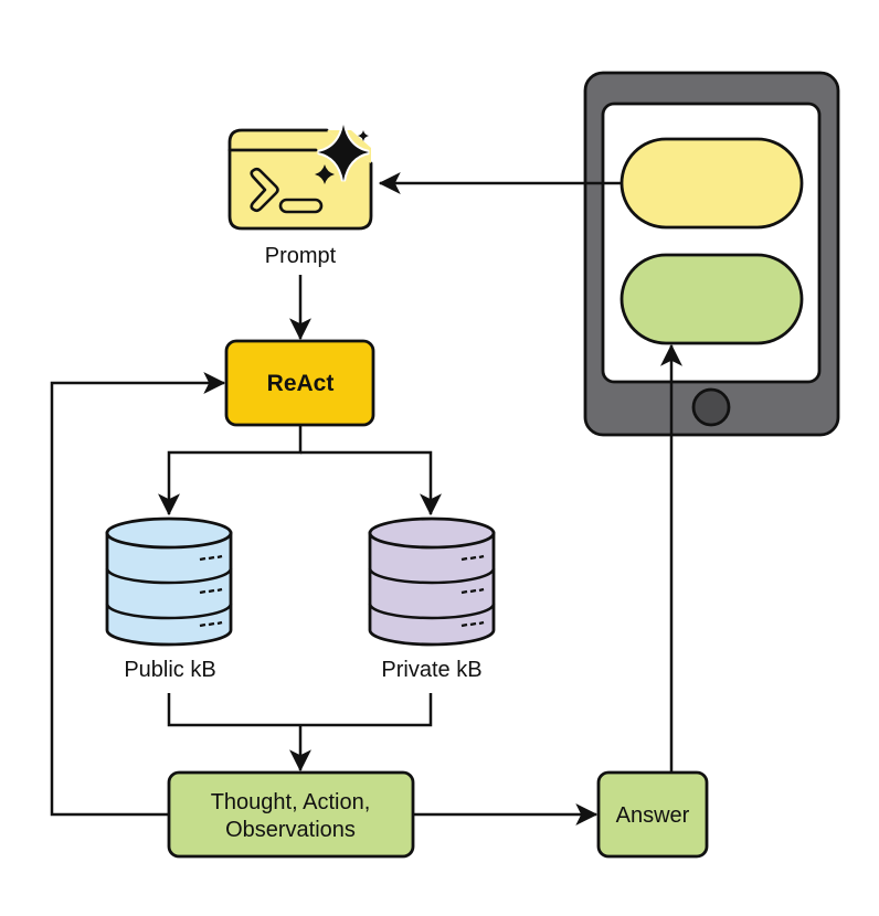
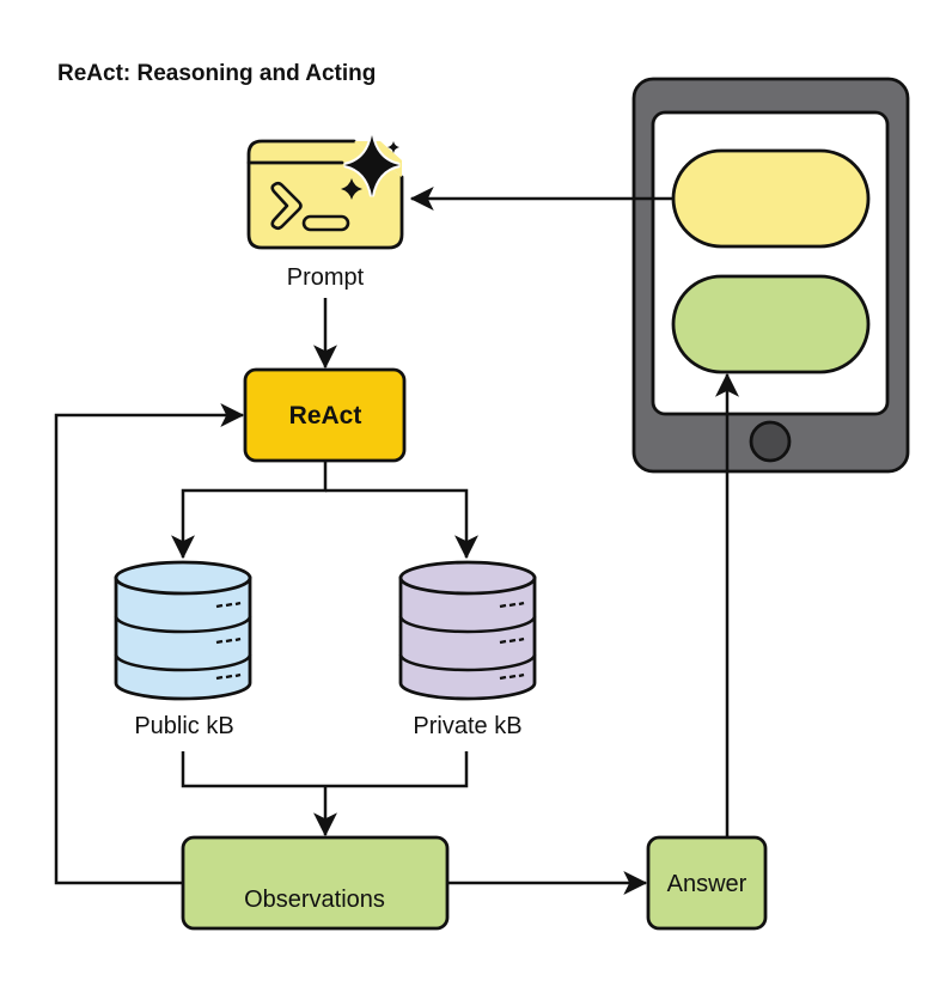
+ ReAct: Reasoning and Acting
  Prompt
  ReAct
  Public kB
  Private kB
- Thought, Action,
  Observations
  Answer
